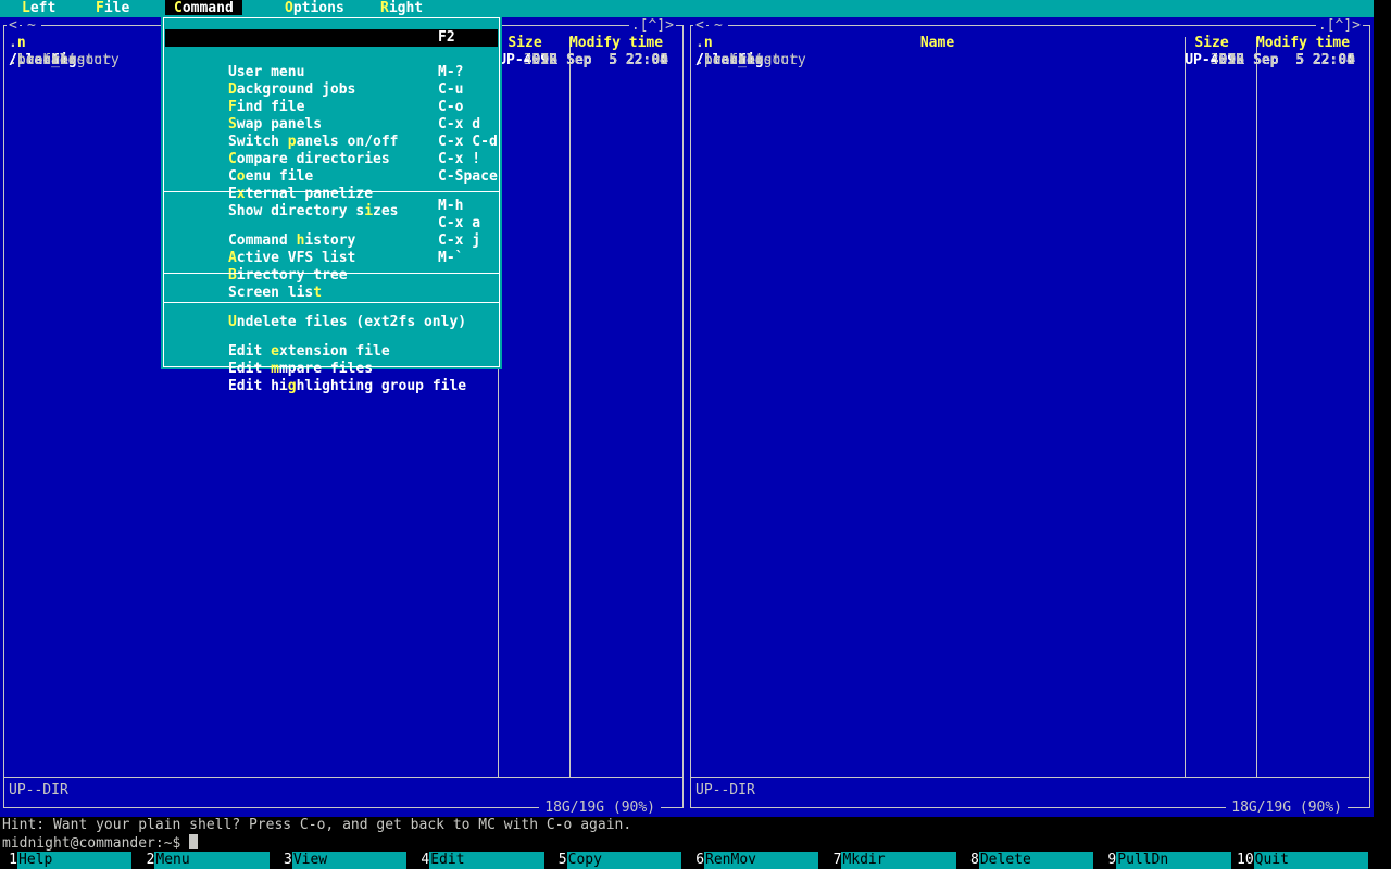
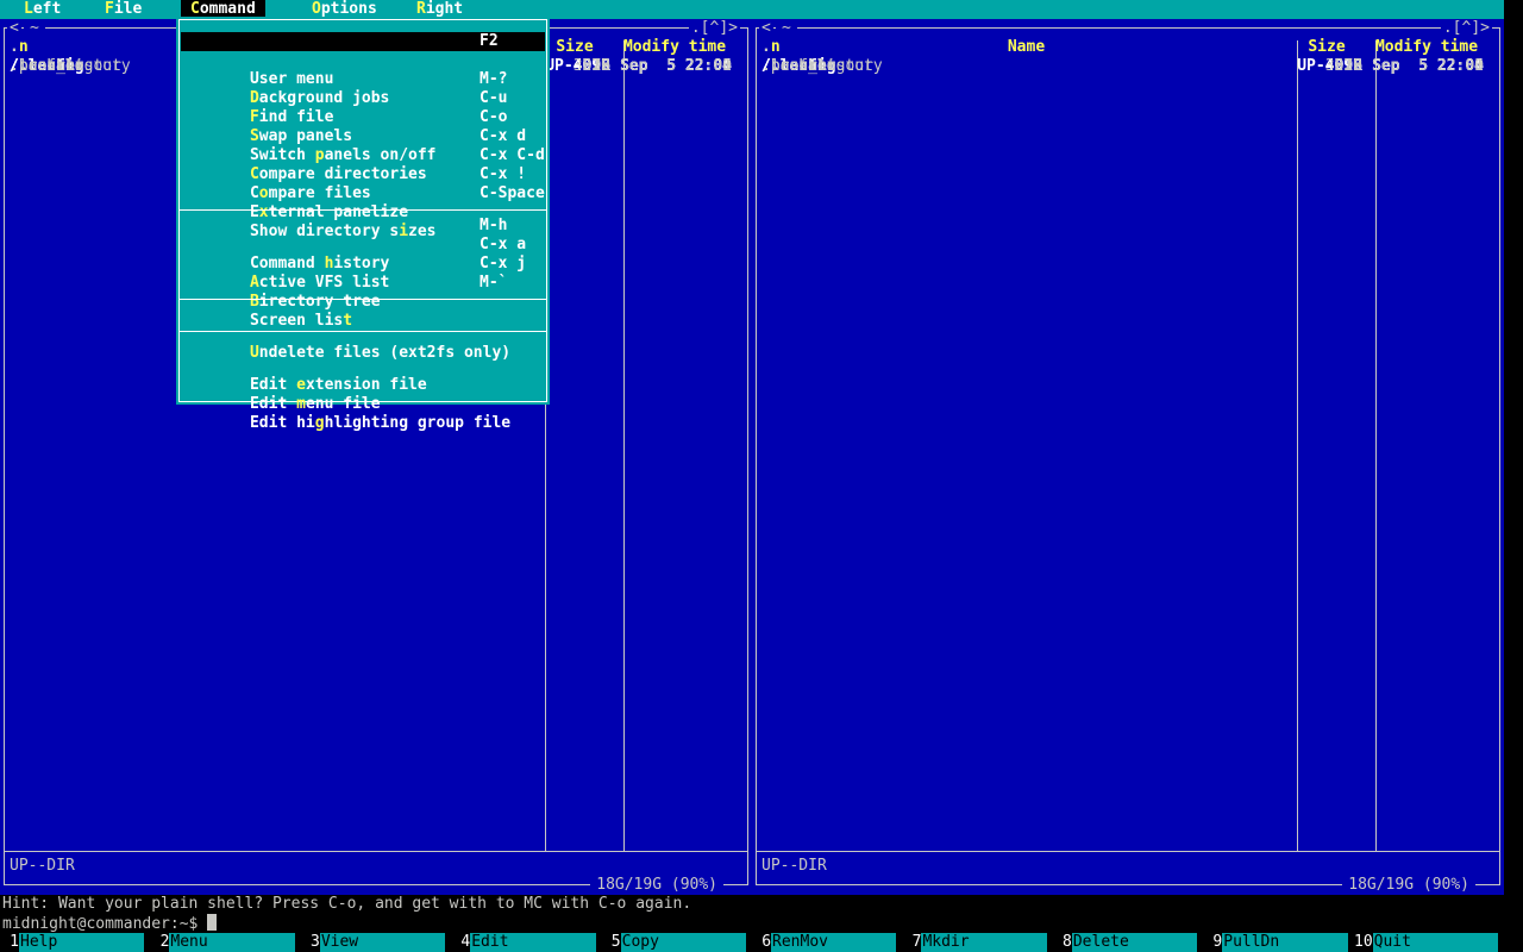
  Left
  File
  Command
  Options
  Right
  <
  ~
  .[^]>
  .n
  Size
  Modify time
  /..
  UP--DIR
  Sep 5 22:00
  /.cache
  4096
  Sep 5 22:04
  /.config
  /.local
  .bash_history
  19
  Sep 5 22:01
  .bash_logout
  220
  .bashrc
  3526
  .lesshst
  32
  Sep 5 22:03
  .profile
  675
  UP--DIR
  18G/19G (90%)
  <
  ~
  .[^]>
  .n
  Name
  Size
  Modify time
  /..
  UP--DIR
  Sep 5 22:00
  /.cache
  4096
  Sep 5 22:04
  /.config
  /.local
  .bash_history
  19
  Sep 5 22:01
  .bash_logout
  220
  .bashrc
  3526
  .lesshst
  32
  Sep 5 22:03
  .profile
  675
  UP--DIR
  18G/19G (90%)
  User menu
  F2
  Dackground jobs
  Find file
  M-?
  Swap panels
  C-u
  Switch panels on/off
  C-o
  Compare directories
  C-x d
- Coenu file
+ Compare files
  C-x C-d
  External panelize
  C-x !
  Show directory sizes
  C-Space
  Command history
  M-h
  Active VFS list
  C-x a
  Birectory tree
  C-x j
  Screen list
  M-`
  Undelete files (ext2fs only)
  Edit extension file
- Edit mmpare files
+ Edit menu file
  Edit highlighting group file
- Hint: Want your plain shell? Press C-o, and get back to MC with C-o again.
+ Hint: Want your plain shell? Press C-o, and get with to MC with C-o again.
  midnight@commander:~$
  1
  Help
  2
  Menu
  3
  View
  4
  Edit
  5
  Copy
  6
  RenMov
  7
  Mkdir
  8
  Delete
  9
  PullDn
  10
  Quit
